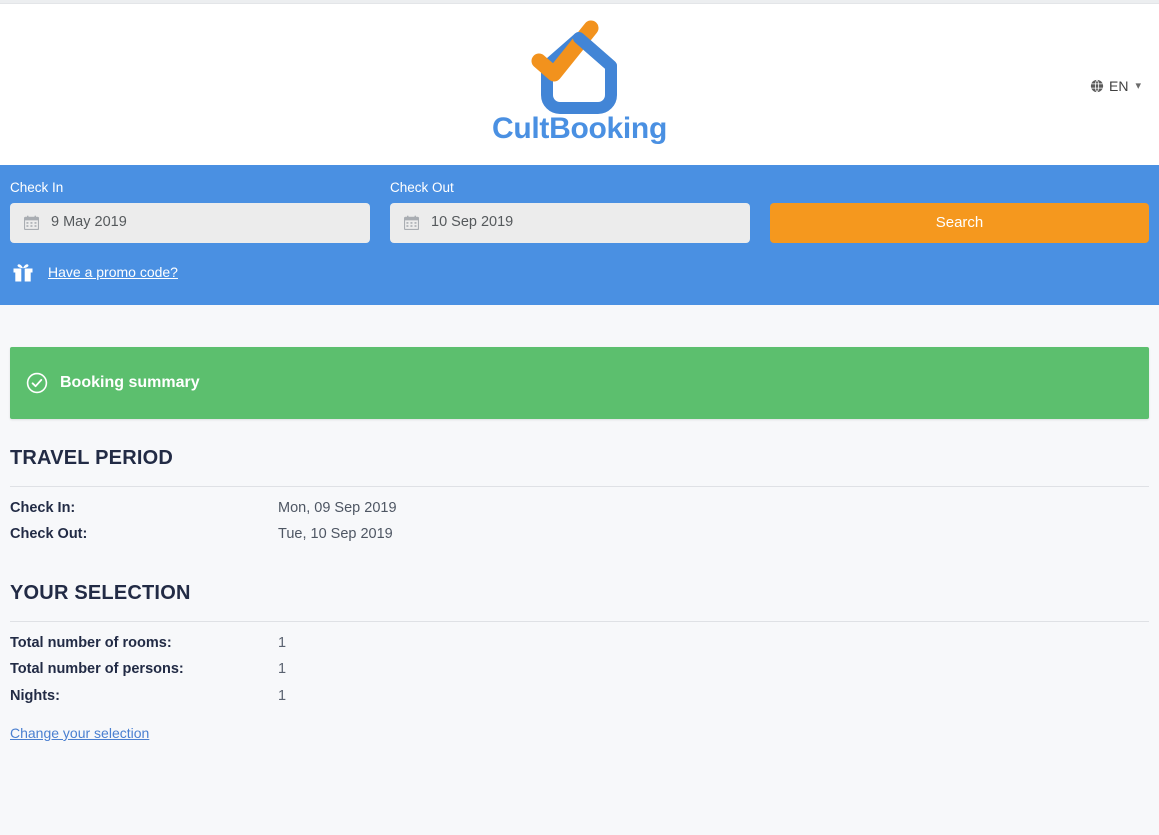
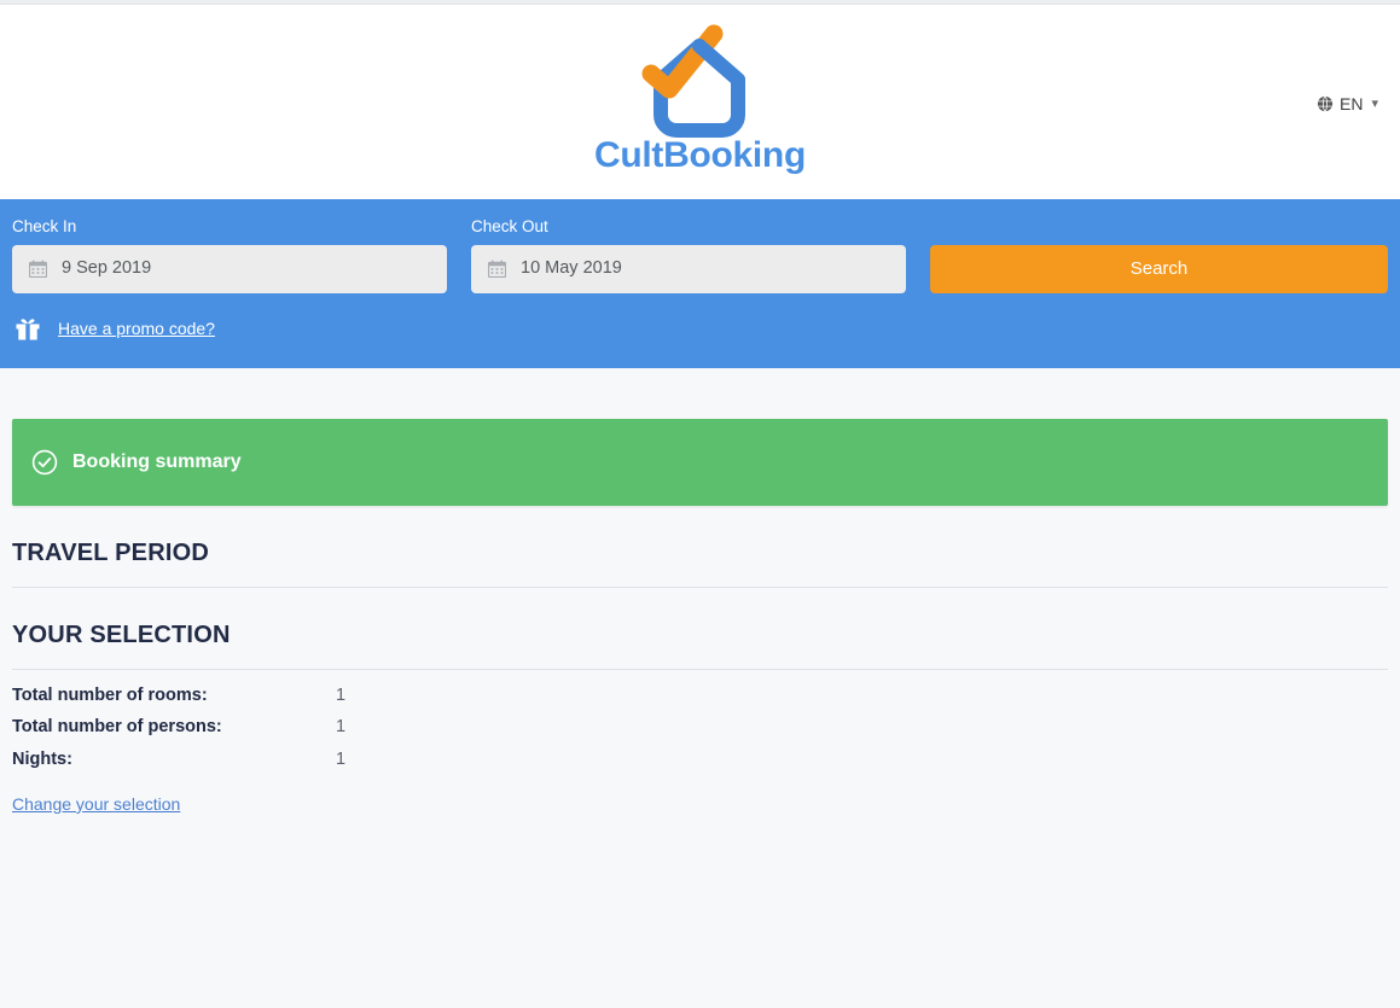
  CultBooking
  EN
  ▾
  Check In
- 9 May 2019
+ 9 Sep 2019
  Check Out
- 10 Sep 2019
+ 10 May 2019
  Search
  Have a promo code?
  Booking summary
  TRAVEL PERIOD
- Check In:	Mon, 09 Sep 2019
- Check Out:	Tue, 10 Sep 2019
  YOUR SELECTION
  Total number of rooms:	1
  Total number of persons:	1
  Nights:	1
  Change your selection
